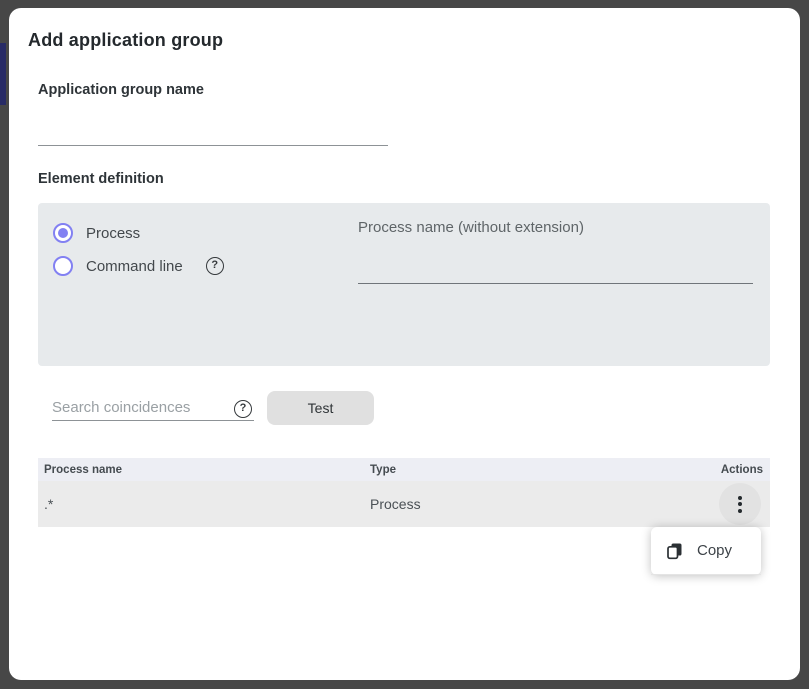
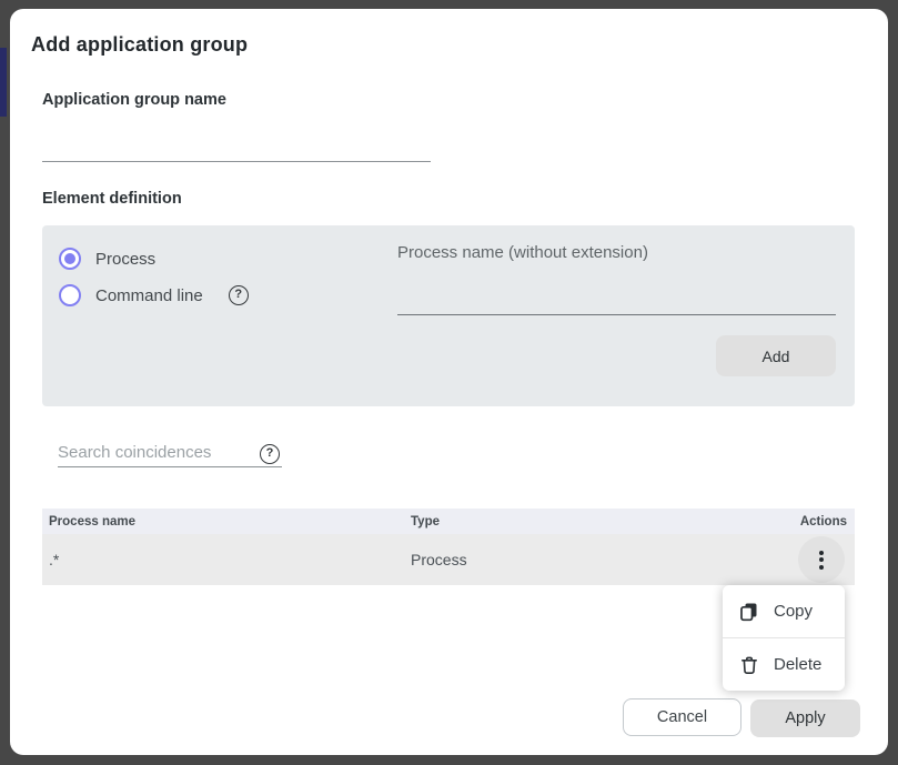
  Add application group
  Application group name
  Element definition
  Process
  Command line
  ?
  Process name (without extension)
+ Add
  Search coincidences
  ?
- Test
  Process name
  Type
  Actions
  .*
  Process
  Copy
+ Delete
+ Cancel
+ Apply
